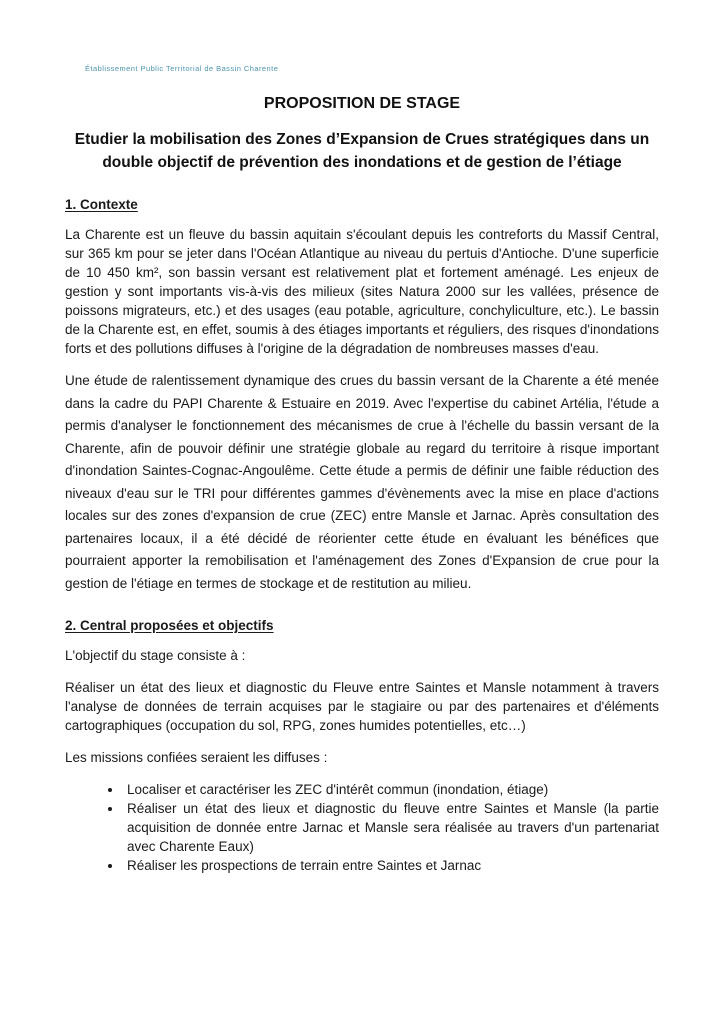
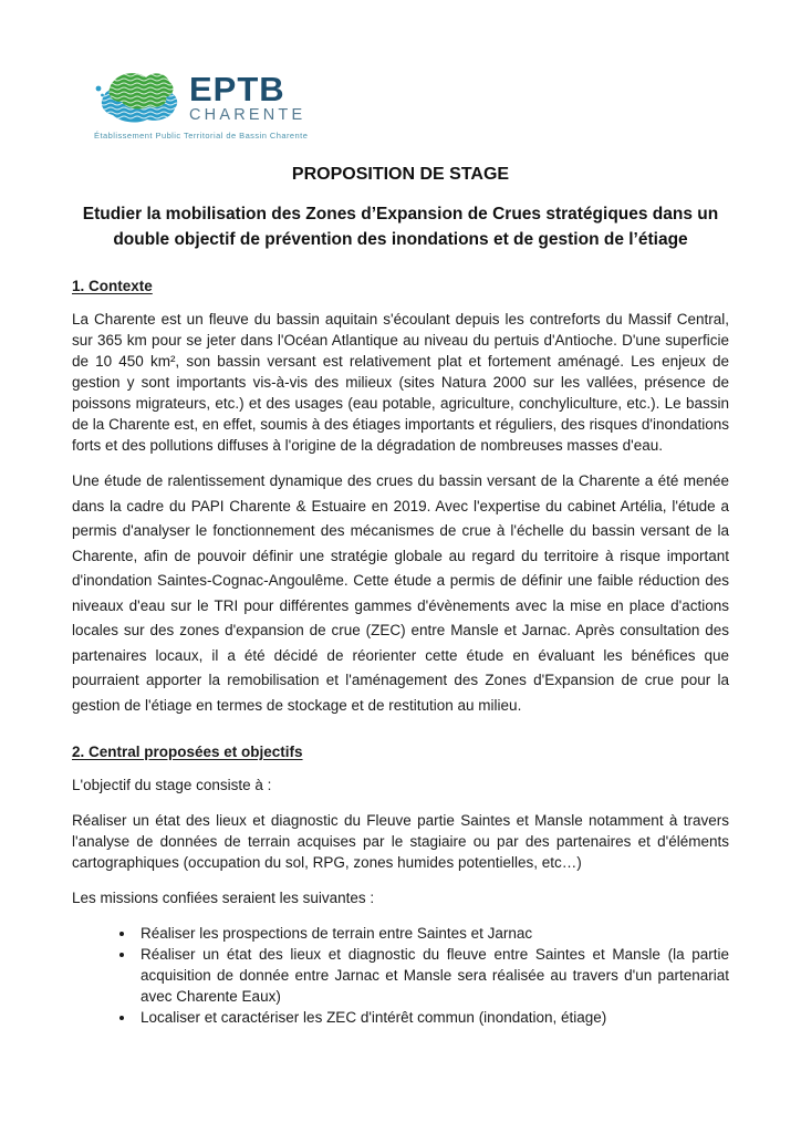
+ EPTB
+ CHARENTE
  Établissement Public Territorial de Bassin Charente
  PROPOSITION DE STAGE
  Etudier la mobilisation des Zones d’Expansion de Crues stratégiques dans un double objectif de prévention des inondations et de gestion de l’étiage
  1. Contexte
  La Charente est un fleuve du bassin aquitain s'écoulant depuis les contreforts du Massif Central, sur 365 km pour se jeter dans l'Océan Atlantique au niveau du pertuis d'Antioche. D'une superficie de 10 450 km², son bassin versant est relativement plat et fortement aménagé. Les enjeux de gestion y sont importants vis-à-vis des milieux (sites Natura 2000 sur les vallées, présence de poissons migrateurs, etc.) et des usages (eau potable, agriculture, conchyliculture, etc.). Le bassin de la Charente est, en effet, soumis à des étiages importants et réguliers, des risques d'inondations forts et des pollutions diffuses à l'origine de la dégradation de nombreuses masses d'eau.
  Une étude de ralentissement dynamique des crues du bassin versant de la Charente a été menée dans la cadre du PAPI Charente & Estuaire en 2019. Avec l'expertise du cabinet Artélia, l'étude a permis d'analyser le fonctionnement des mécanismes de crue à l'échelle du bassin versant de la Charente, afin de pouvoir définir une stratégie globale au regard du territoire à risque important d'inondation Saintes-Cognac-Angoulême. Cette étude a permis de définir une faible réduction des niveaux d'eau sur le TRI pour différentes gammes d'évènements avec la mise en place d'actions locales sur des zones d'expansion de crue (ZEC) entre Mansle et Jarnac. Après consultation des partenaires locaux, il a été décidé de réorienter cette étude en évaluant les bénéfices que pourraient apporter la remobilisation et l'aménagement des Zones d'Expansion de crue pour la gestion de l'étiage en termes de stockage et de restitution au milieu.
  2. Central proposées et objectifs
  L'objectif du stage consiste à :
- Réaliser un état des lieux et diagnostic du Fleuve entre Saintes et Mansle notamment à travers l'analyse de données de terrain acquises par le stagiaire ou par des partenaires et d'éléments cartographiques (occupation du sol, RPG, zones humides potentielles, etc…)
+ Réaliser un état des lieux et diagnostic du Fleuve partie Saintes et Mansle notamment à travers l'analyse de données de terrain acquises par le stagiaire ou par des partenaires et d'éléments cartographiques (occupation du sol, RPG, zones humides potentielles, etc…)
- Les missions confiées seraient les diffuses :
+ Les missions confiées seraient les suivantes :
- Localiser et caractériser les ZEC d'intérêt commun (inondation, étiage)
+ Réaliser les prospections de terrain entre Saintes et Jarnac
  Réaliser un état des lieux et diagnostic du fleuve entre Saintes et Mansle (la partie acquisition de donnée entre Jarnac et Mansle sera réalisée au travers d'un partenariat avec Charente Eaux)
- Réaliser les prospections de terrain entre Saintes et Jarnac
+ Localiser et caractériser les ZEC d'intérêt commun (inondation, étiage)
